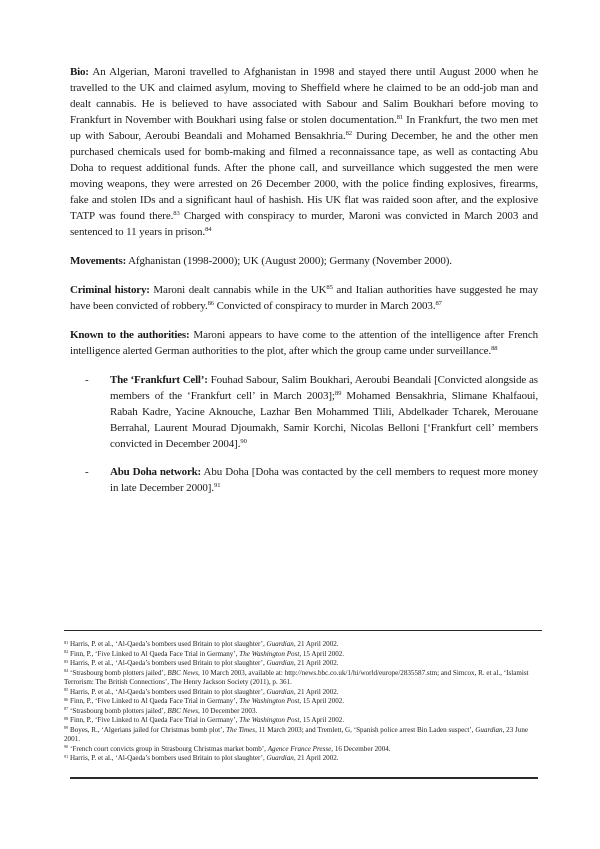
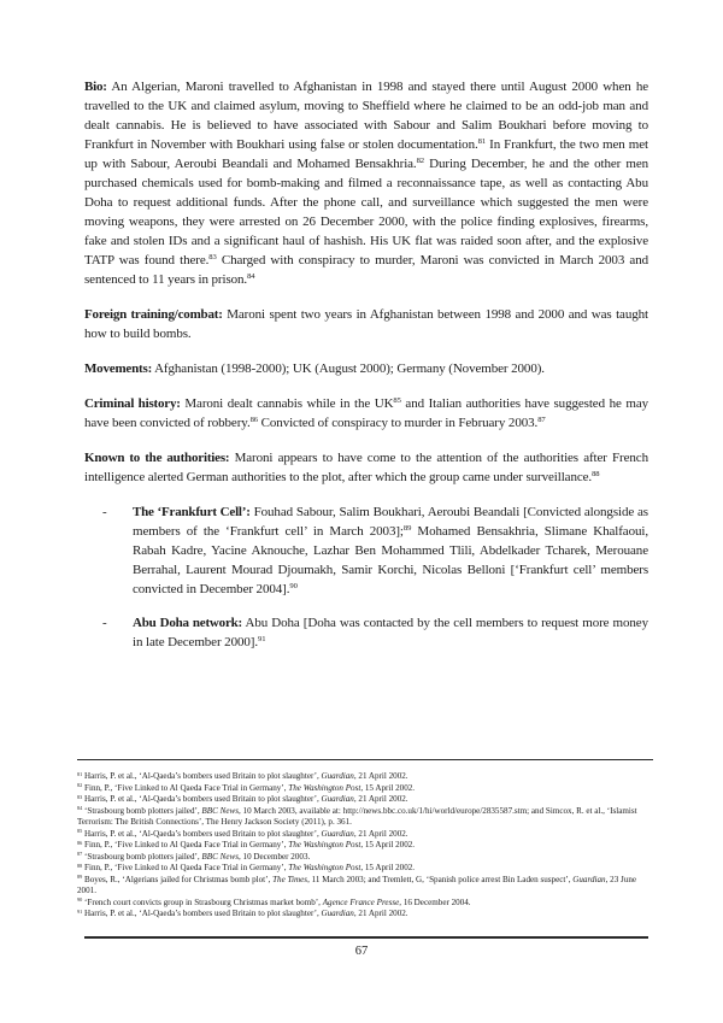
  Bio: An Algerian, Maroni travelled to Afghanistan in 1998 and stayed there until August 2000 when he travelled to the UK and claimed asylum, moving to Sheffield where he claimed to be an odd-job man and dealt cannabis. He is believed to have associated with Sabour and Salim Boukhari before moving to Frankfurt in November with Boukhari using false or stolen documentation. In Frankfurt, the two men met up with Sabour, Aeroubi Beandali and Mohamed Bensakhria. During December, he and the other men purchased chemicals used for bomb-making and filmed a reconnaissance tape, as well as contacting Abu Doha to request additional funds. After the phone call, and surveillance which suggested the men were moving weapons, they were arrested on 26 December 2000, with the police finding explosives, firearms, fake and stolen IDs and a significant haul of hashish. His UK flat was raided soon after, and the explosive TATP was found there. Charged with conspiracy to murder, Maroni was convicted in March 2003 and sentenced to 11 years in prison.
+ Foreign training/combat: Maroni spent two years in Afghanistan between 1998 and 2000 and was taught how to build bombs.
  Movements: Afghanistan (1998-2000); UK (August 2000); Germany (November 2000).
- Criminal history: Maroni dealt cannabis while in the UK and Italian authorities have suggested he may have been convicted of robbery. Convicted of conspiracy to murder in March 2003.
+ Criminal history: Maroni dealt cannabis while in the UK and Italian authorities have suggested he may have been convicted of robbery. Convicted of conspiracy to murder in February 2003.
- Known to the authorities: Maroni appears to have come to the attention of the intelligence after French intelligence alerted German authorities to the plot, after which the group came under surveillance.
+ Known to the authorities: Maroni appears to have come to the attention of the authorities after French intelligence alerted German authorities to the plot, after which the group came under surveillance.
  -
  The ‘Frankfurt Cell’: Fouhad Sabour, Salim Boukhari, Aeroubi Beandali [Convicted alongside as members of the ‘Frankfurt cell’ in March 2003]; Mohamed Bensakhria, Slimane Khalfaoui, Rabah Kadre, Yacine Aknouche, Lazhar Ben Mohammed Tlili, Abdelkader Tcharek, Merouane Berrahal, Laurent Mourad Djoumakh, Samir Korchi, Nicolas Belloni [‘Frankfurt cell’ members convicted in December 2004].
  -
  Abu Doha network: Abu Doha [Doha was contacted by the cell members to request more money in late December 2000].
  Harris, P. et al., ‘Al-Qaeda’s bombers used Britain to plot slaughter’, Guardian, 21 April 2002.
  Finn, P., ‘Five Linked to Al Qaeda Face Trial in Germany’, The Washington Post, 15 April 2002.
  Harris, P. et al., ‘Al-Qaeda’s bombers used Britain to plot slaughter’, Guardian, 21 April 2002.
  ‘Strasbourg bomb plotters jailed’, BBC News, 10 March 2003, available at: http://news.bbc.co.uk/1/hi/world/europe/2835587.stm; and Simcox, R. et al., ‘Islamist Terrorism: The British Connections’, The Henry Jackson Society (2011), p. 361.
  Harris, P. et al., ‘Al-Qaeda’s bombers used Britain to plot slaughter’, Guardian, 21 April 2002.
  Finn, P., ‘Five Linked to Al Qaeda Face Trial in Germany’, The Washington Post, 15 April 2002.
  ‘Strasbourg bomb plotters jailed’, BBC News, 10 December 2003.
  Finn, P., ‘Five Linked to Al Qaeda Face Trial in Germany’, The Washington Post, 15 April 2002.
  Boyes, R., ‘Algerians jailed for Christmas bomb plot’, The Times, 11 March 2003; and Tremlett, G, ‘Spanish police arrest Bin Laden suspect’, Guardian, 23 June 2001.
  ‘French court convicts group in Strasbourg Christmas market bomb’, Agence France Presse, 16 December 2004.
  Harris, P. et al., ‘Al-Qaeda’s bombers used Britain to plot slaughter’, Guardian, 21 April 2002.
+ 67
